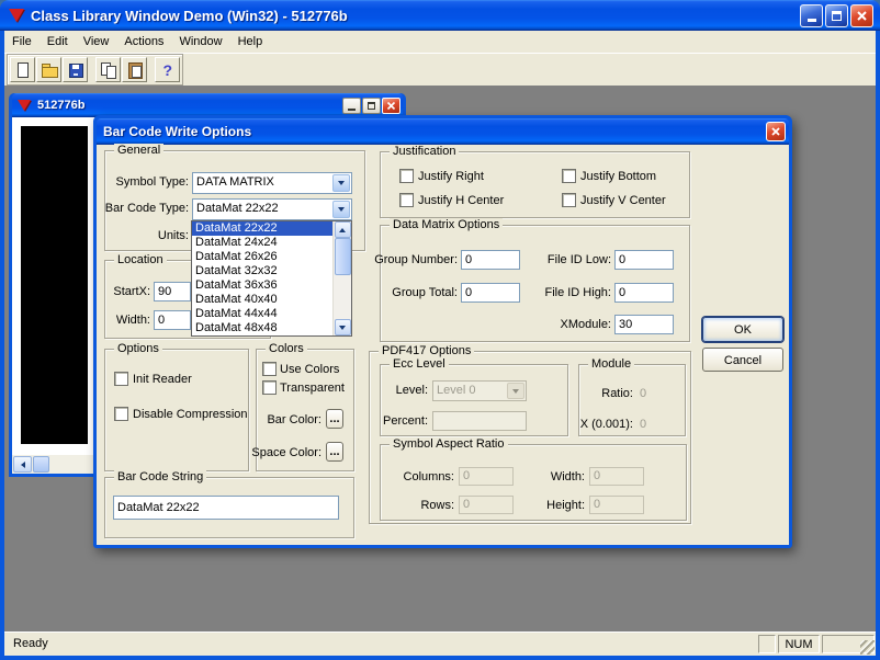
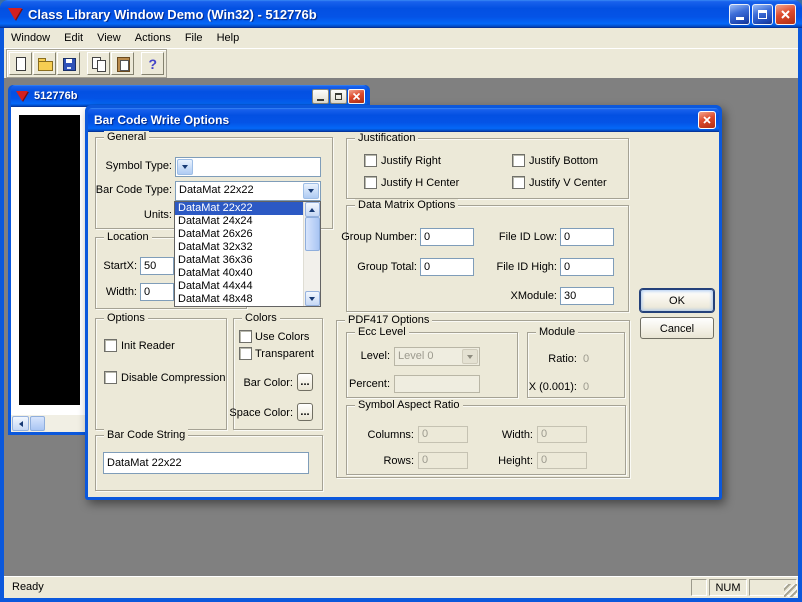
  Class Library Window Demo (Win32) - 512776b
- File
+ Window
  Edit
  View
  Actions
- Window
+ File
  Help
  512776b
  Bar Code Write Options
  General
  Symbol Type:
- DATA MATRIX
  Bar Code Type:
  DataMat 22x22
  Units:
  Location
  StartX:
- 90
+ 50
  Width:
  0
  Justification
  Justify Right
  Justify Bottom
  Justify H Center
  Justify V Center
  Data Matrix Options
  Group Number:
  0
  File ID Low:
  0
  Group Total:
  0
  File ID High:
  0
  XModule:
  30
  OK
  Cancel
  Options
  Init Reader
  Disable Compression
  Colors
  Use Colors
  Transparent
  Bar Color:
  ...
  Space Color:
  ...
  PDF417 Options
  Ecc Level
  Level:
  Level 0
  Percent:
  Module
  Ratio:
  0
  X (0.001):
  0
  Symbol Aspect Ratio
  Columns:
  0
  Width:
  0
  Rows:
  0
  Height:
  0
  Bar Code String
  DataMat 22x22
  DataMat 22x22
  DataMat 24x24
  DataMat 26x26
  DataMat 32x32
  DataMat 36x36
  DataMat 40x40
  DataMat 44x44
  DataMat 48x48
  Ready
  NUM
